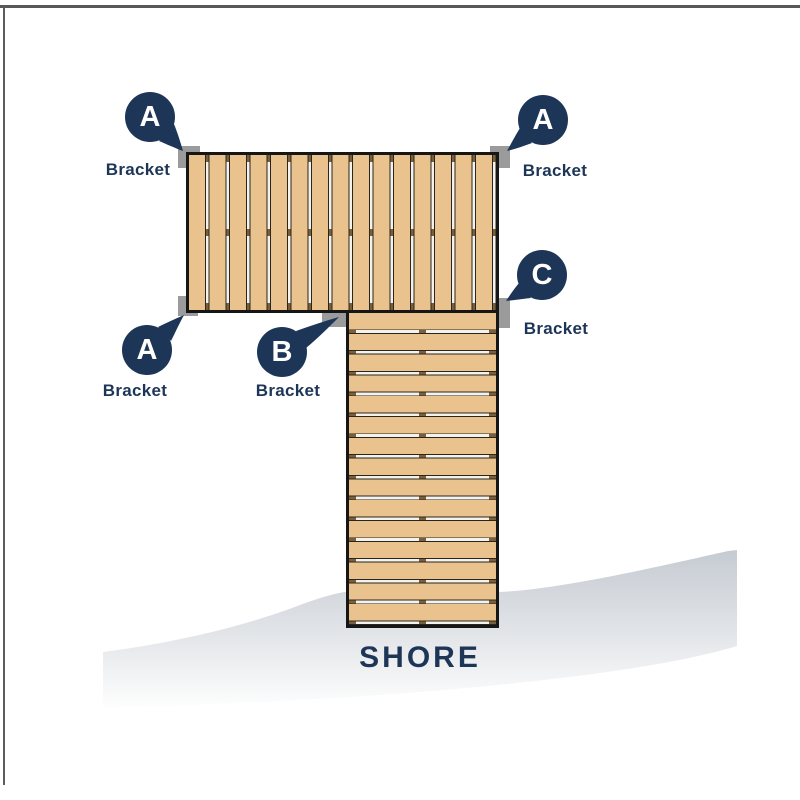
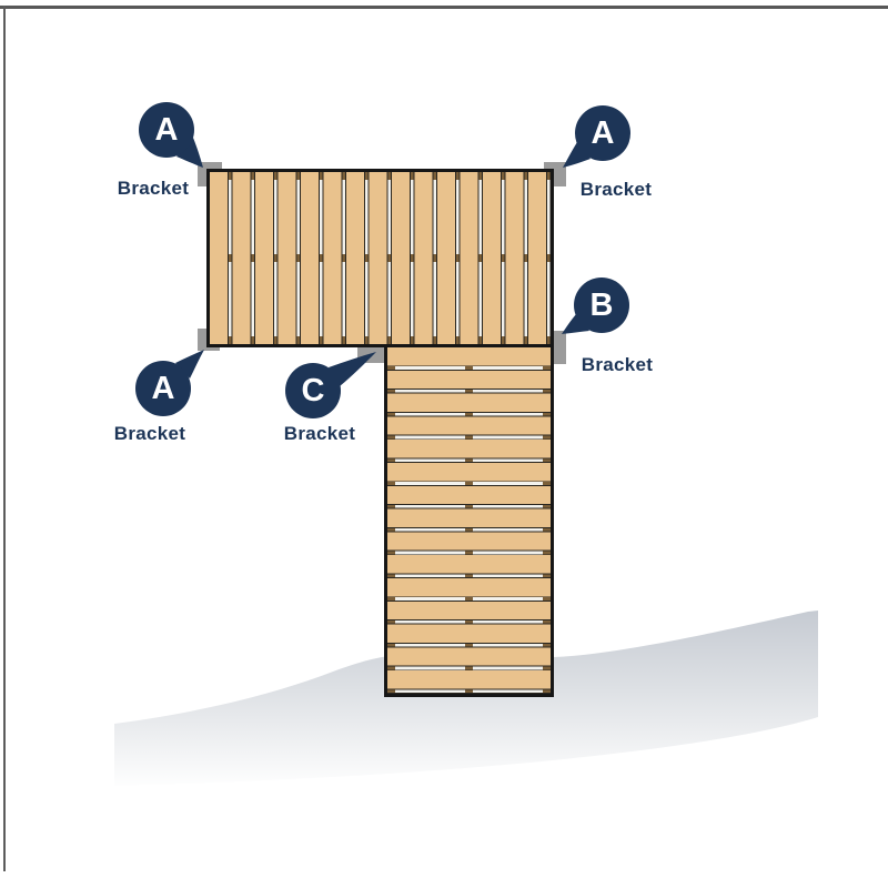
  A
  A
- C
+ B
  A
- B
+ C
  Bracket
  Bracket
  Bracket
  Bracket
  Bracket
- SHORE
